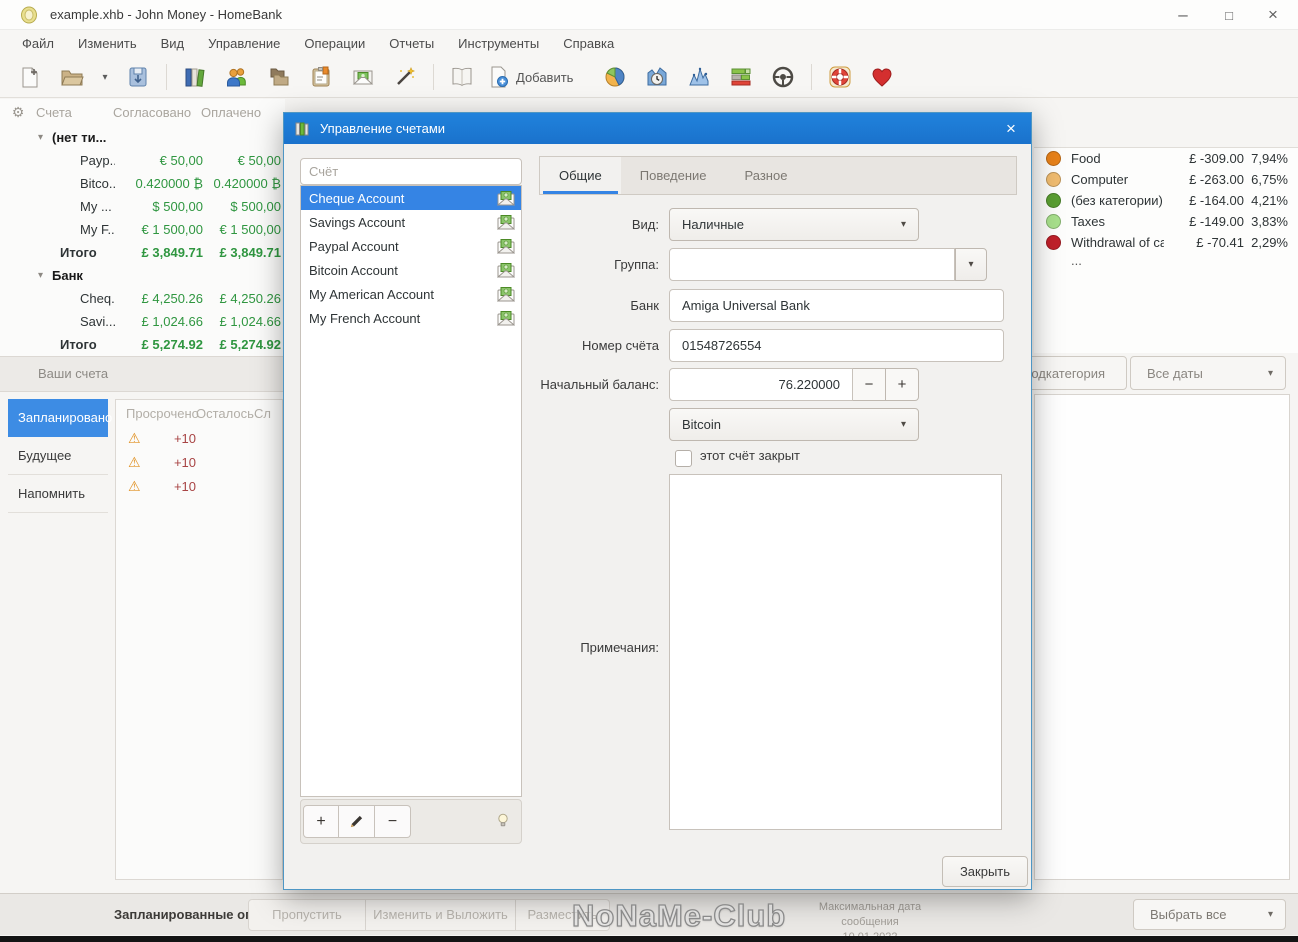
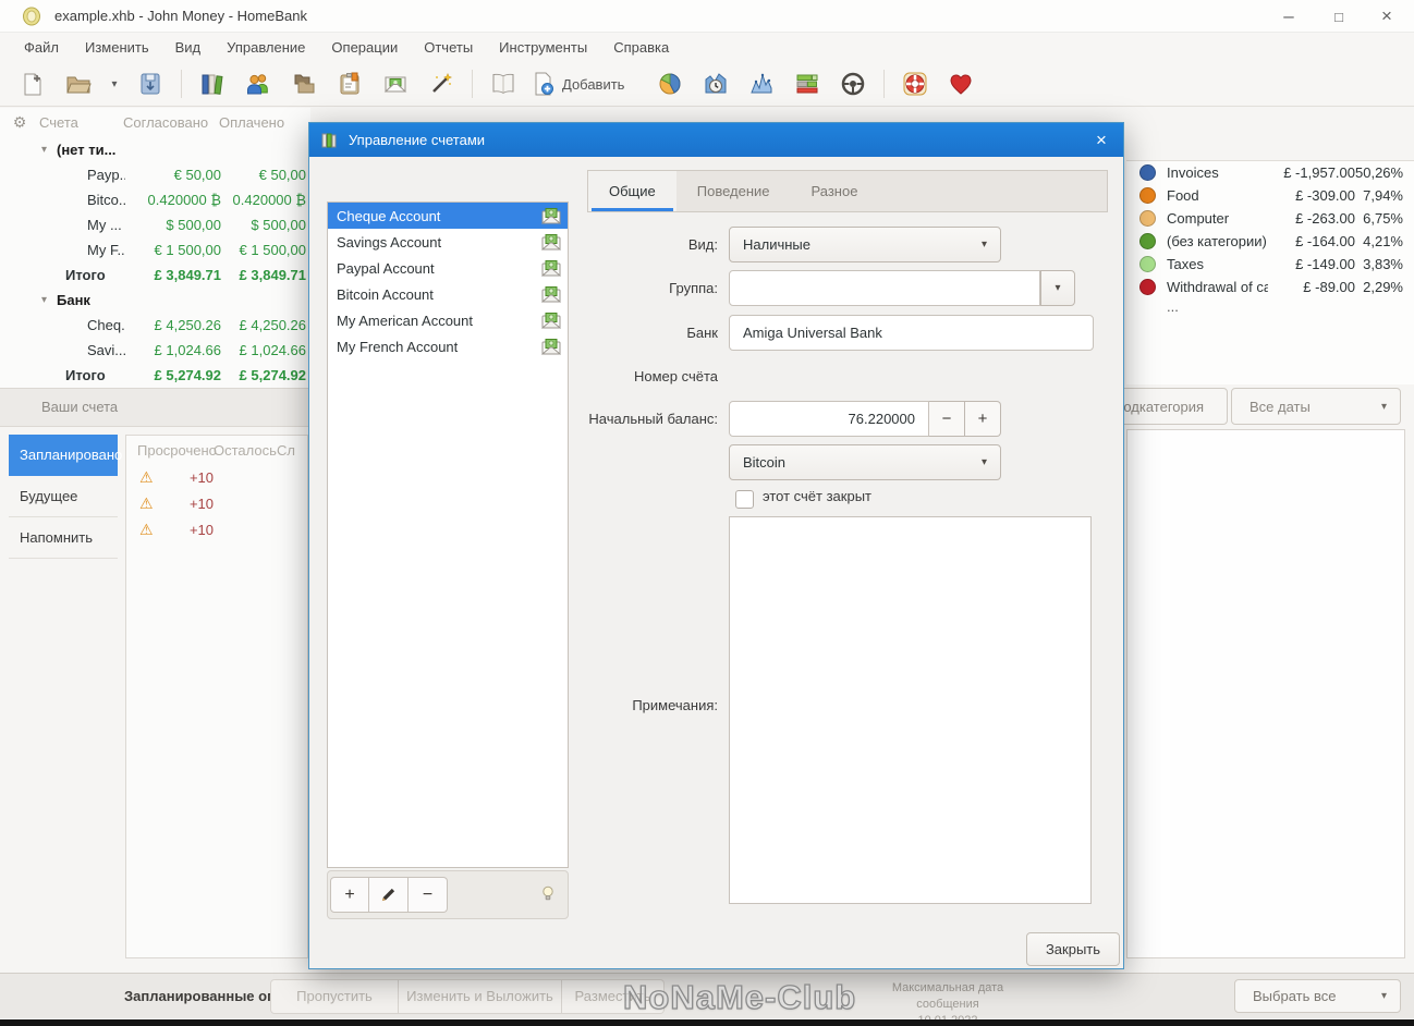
  example.xhb - John Money - HomeBank
  –
  □
  ×
  Файл
  Изменить
  Вид
  Управление
  Операции
  Отчеты
  Инструменты
  Справка
  ▾
  Добавить
  ⚙
  Счета
  Согласовано
  Оплачено
  ▾
  (нет ти...
  Payp.
  € 50,00
  € 50,00
  Bitco..
  0.420000 ₿
  0.420000 ₿
  My ...
  $ 500,00
  $ 500,00
  My F..
  € 1 500,00
  € 1 500,00
  Итого
  £ 3,849.71
  £ 3,849.71
  ▾
  Банк
  Cheq.
  £ 4,250.26
  £ 4,250.26
  Savi...
  £ 1,024.66
  £ 1,024.66
  Итого
  £ 5,274.92
  £ 5,274.92
  Ваши счета
  Запланировано
  Будущее
  Напомнить
  Просрочено
  Осталось
  Сл
  ⚠
  +10
  ⚠
  +10
  ⚠
  +10
+ Invoices
+ £ -1,957.00
+ 50,26%
  Food
  £ -309.00
  7,94%
  Computer
  £ -263.00
  6,75%
  (без категории)
  £ -164.00
  4,21%
  Taxes
  £ -149.00
  3,83%
  Withdrawal of ca
- £ -70.41
+ £ -89.00
  2,29%
  ...
  одкатегория
  Все даты
  ▾
  Пропустить
  Изменить и Выложить
  Разместить
  Максимальная дата сообщения
  Выбрать все
  ▾
  NoNaMe-Club
  Управление счетами
  ×
- Счёт
  Cheque Account
  Savings Account
  Paypal Account
  Bitcoin Account
  My American Account
  My French Account
  +
  −
  Общие
  Поведение
  Разное
  Вид:
  Наличные
  ▾
  Группа:
  ▾
  Банк
  Amiga Universal Bank
  Номер счёта
- 01548726554
  Начальный баланс:
  76.220000
  −
  +
  Bitcoin
  ▾
  этот счёт закрыт
  Примечания:
  Закрыть
